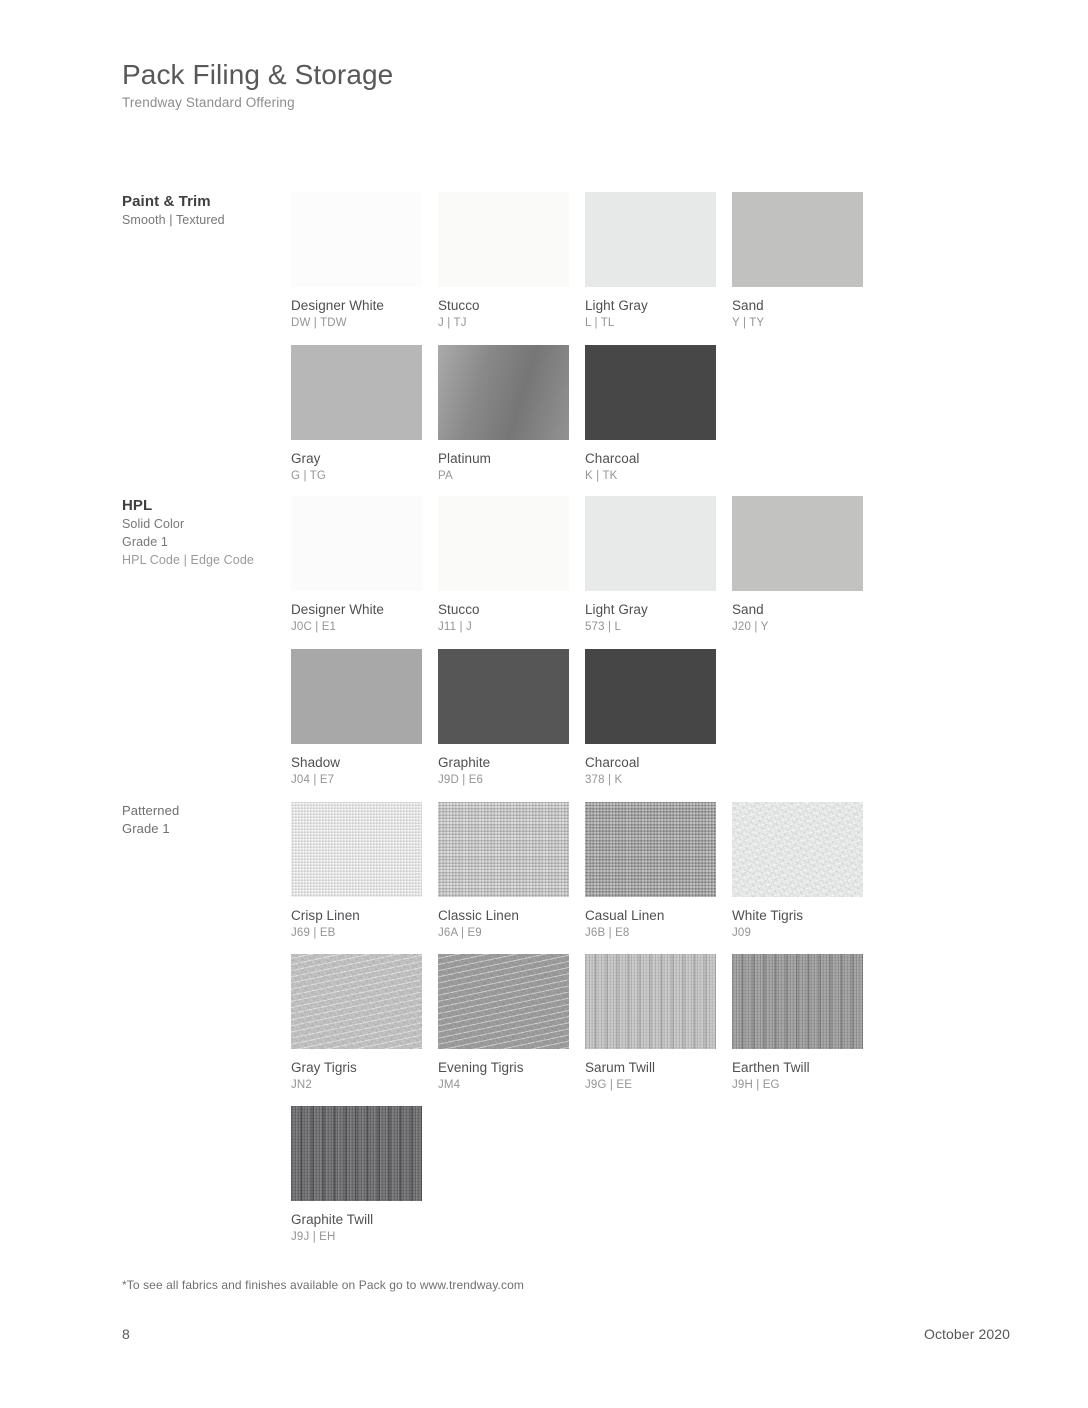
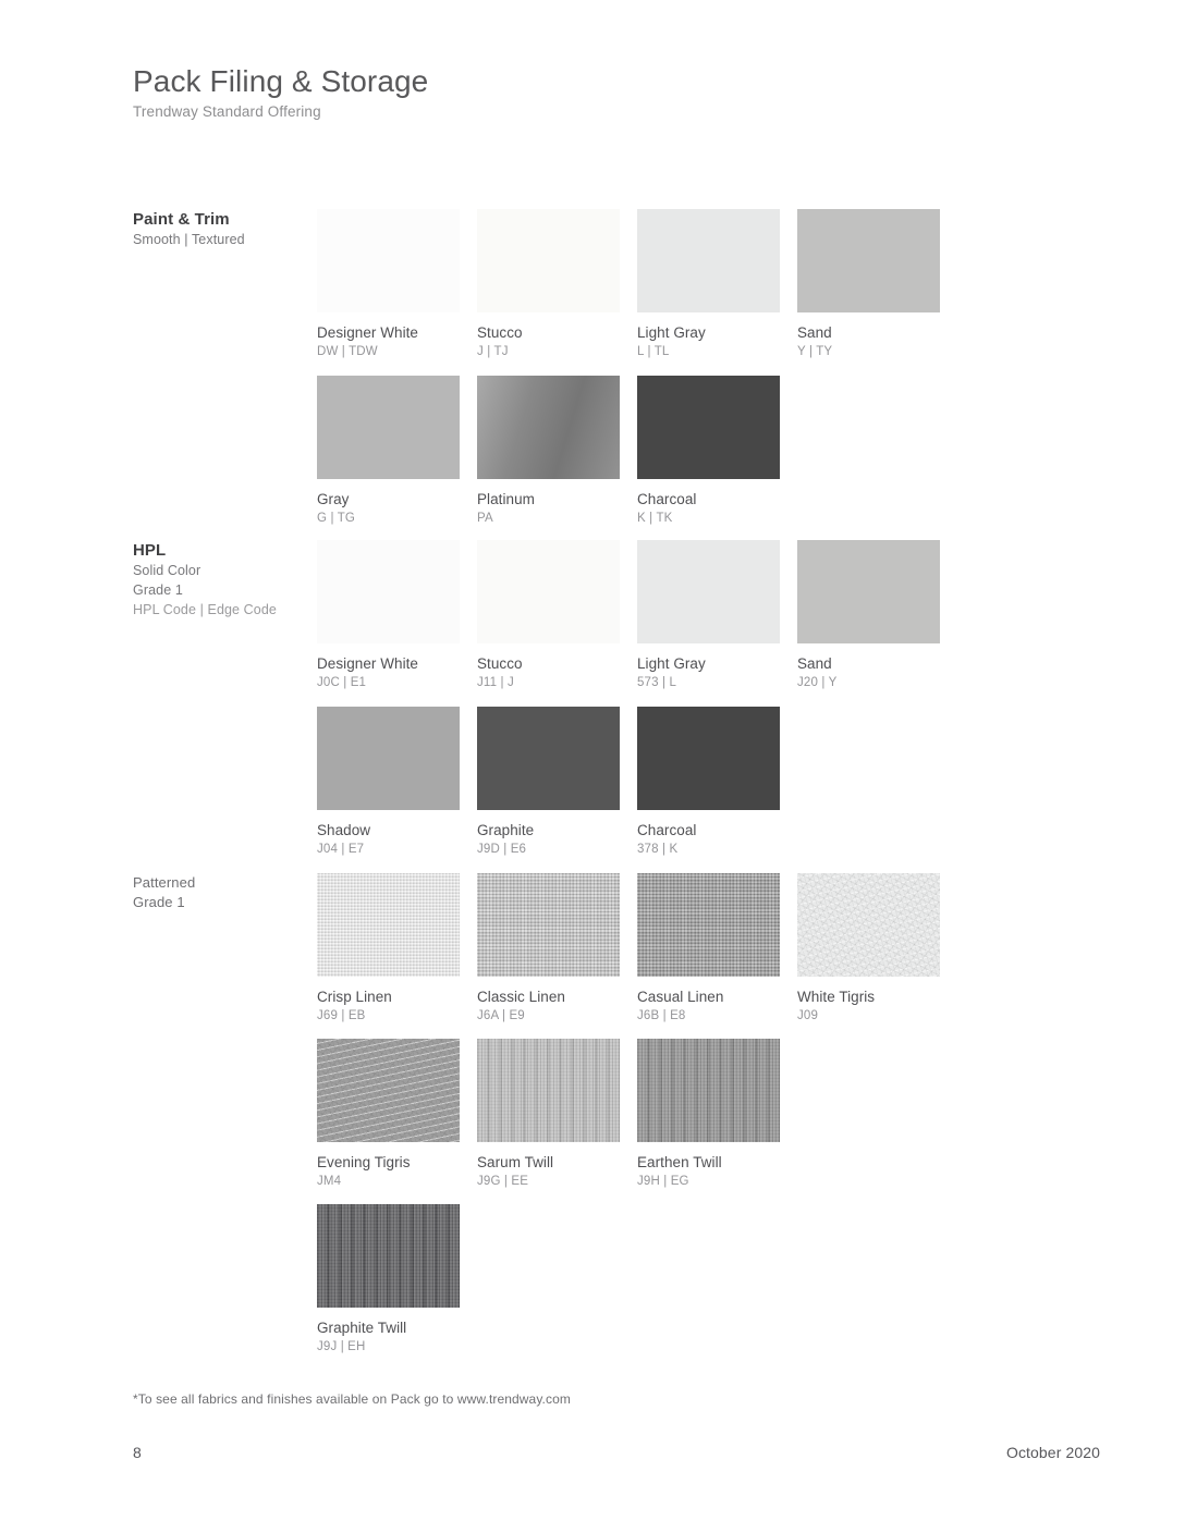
  Pack Filing & Storage
  Trendway Standard Offering
  Paint & Trim
  Smooth | Textured
  Designer White
  DW | TDW
  Stucco
  J | TJ
  Light Gray
  L | TL
  Sand
  Y | TY
  Gray
  G | TG
  Platinum
  PA
  Charcoal
  K | TK
  HPL
  Solid Color
  Grade 1
  HPL Code | Edge Code
  Designer White
  J0C | E1
  Stucco
  J11 | J
  Light Gray
  573 | L
  Sand
  J20 | Y
  Shadow
  J04 | E7
  Graphite
  J9D | E6
  Charcoal
  378 | K
  Patterned
  Grade 1
  Crisp Linen
  J69 | EB
  Classic Linen
  J6A | E9
  Casual Linen
  J6B | E8
  White Tigris
  J09
- Gray Tigris
- JN2
  Evening Tigris
  JM4
  Sarum Twill
  J9G | EE
  Earthen Twill
  J9H | EG
  Graphite Twill
  J9J | EH
  *To see all fabrics and finishes available on Pack go to www.trendway.com
  8
  October 2020
